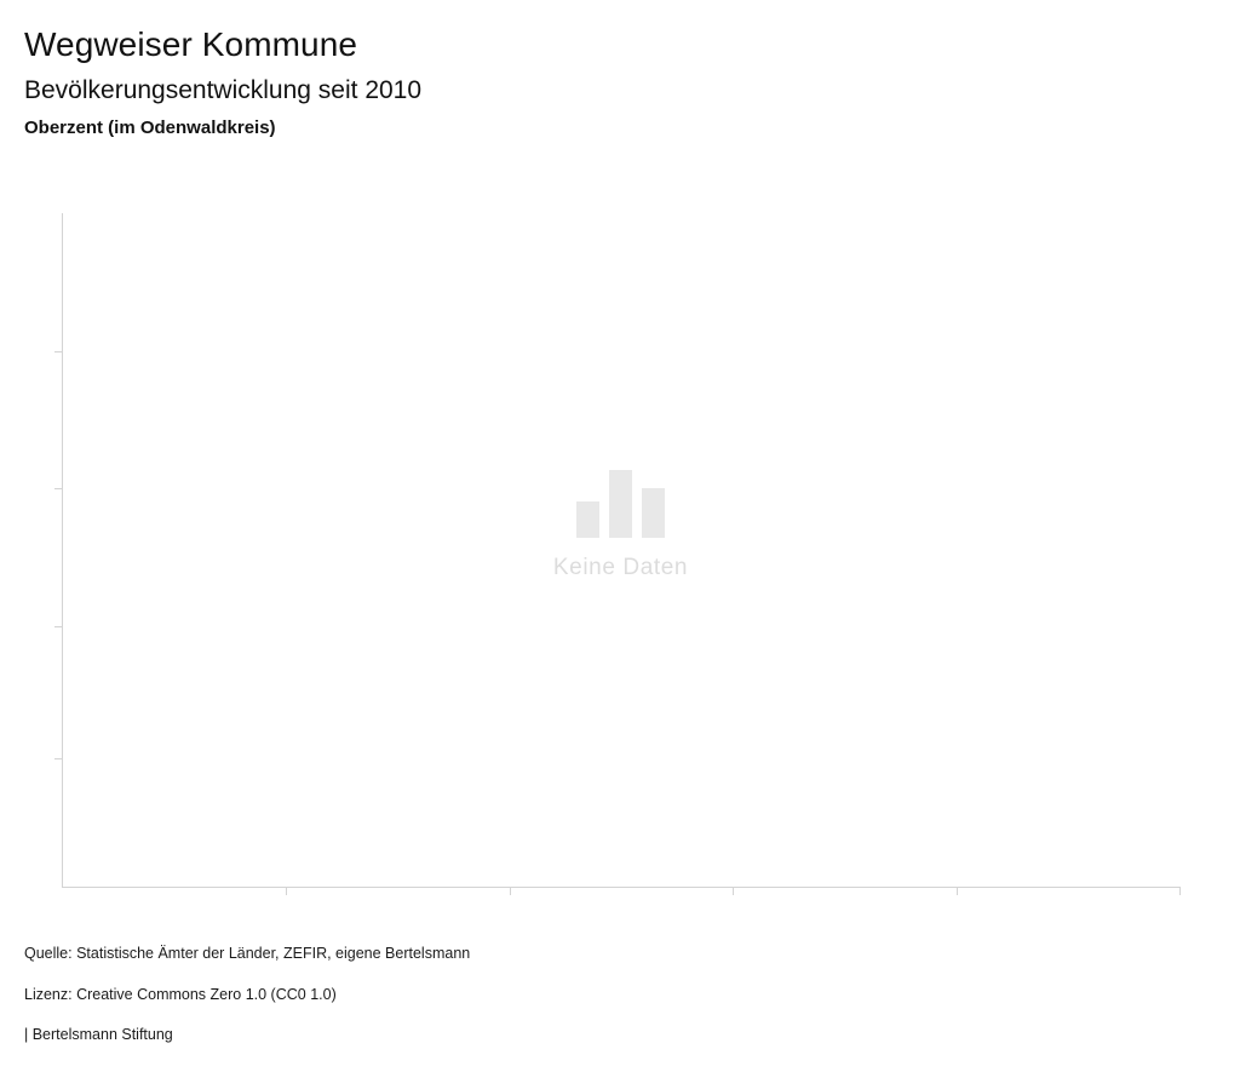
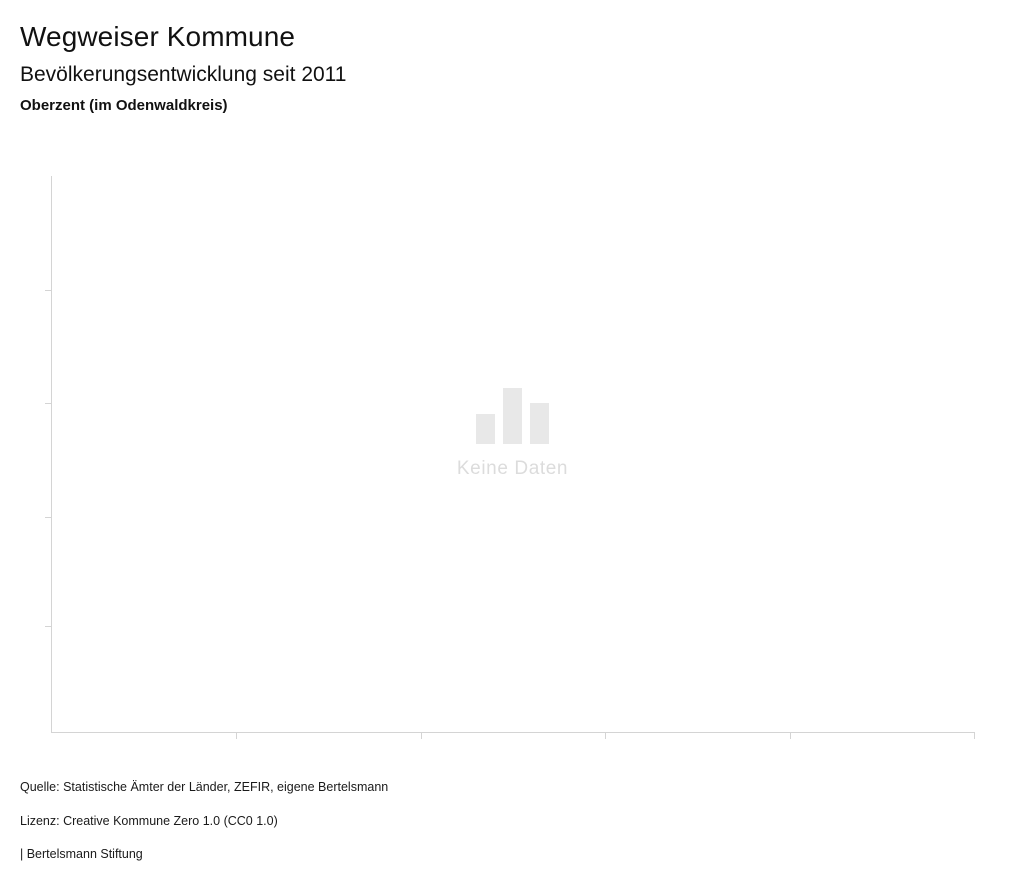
  Wegweiser Kommune
- Bevölkerungsentwicklung seit 2010
+ Bevölkerungsentwicklung seit 2011
  Oberzent (im Odenwaldkreis)
  Keine Daten
  Quelle: Statistische Ämter der Länder, ZEFIR, eigene Bertelsmann
- Lizenz: Creative Commons Zero 1.0 (CC0 1.0)
+ Lizenz: Creative Kommune Zero 1.0 (CC0 1.0)
  | Bertelsmann Stiftung
